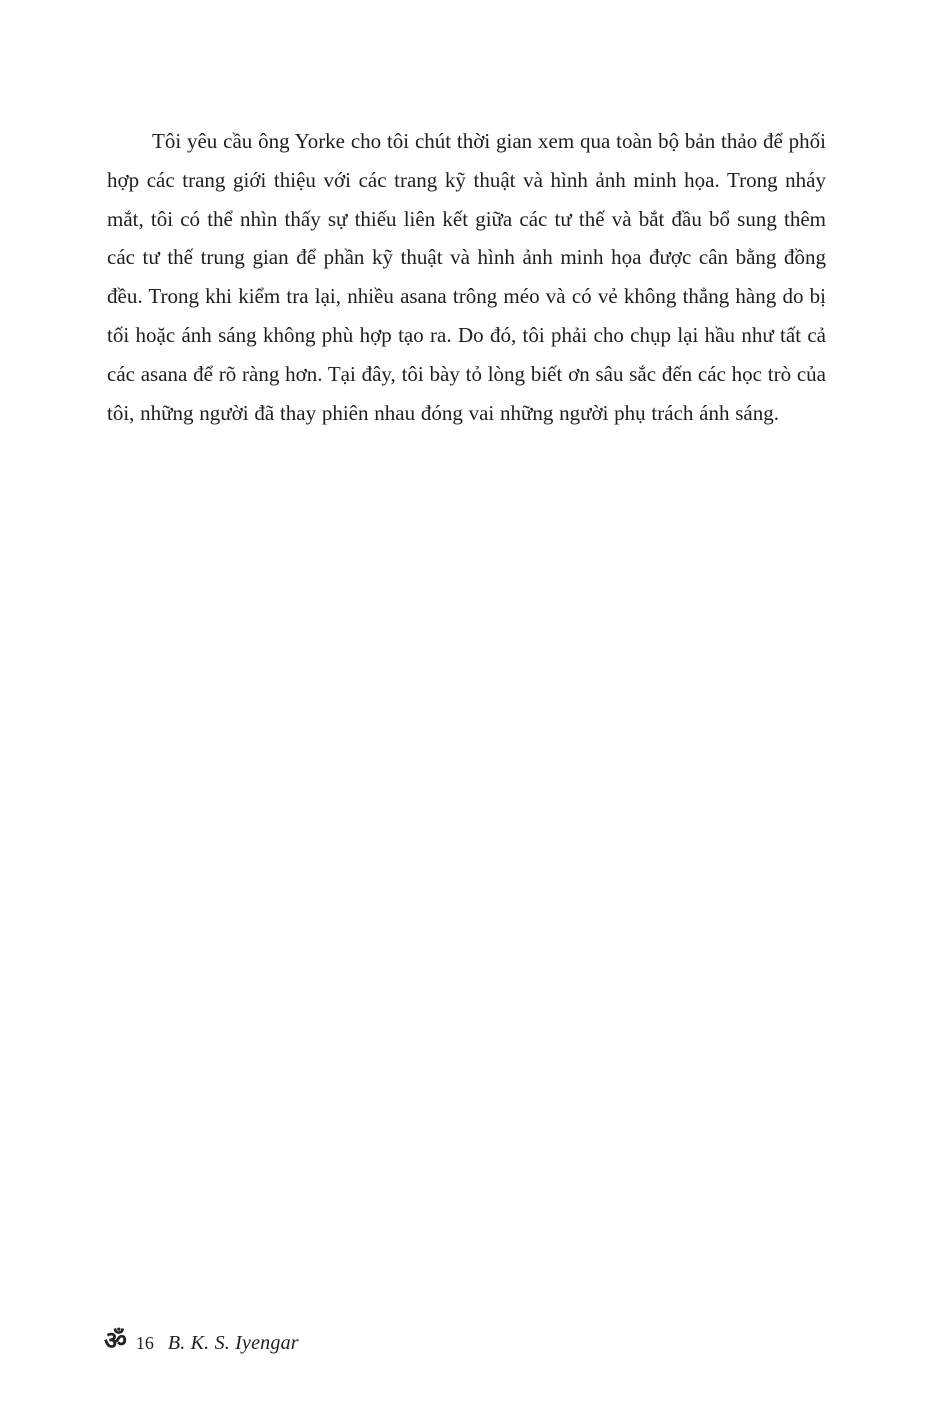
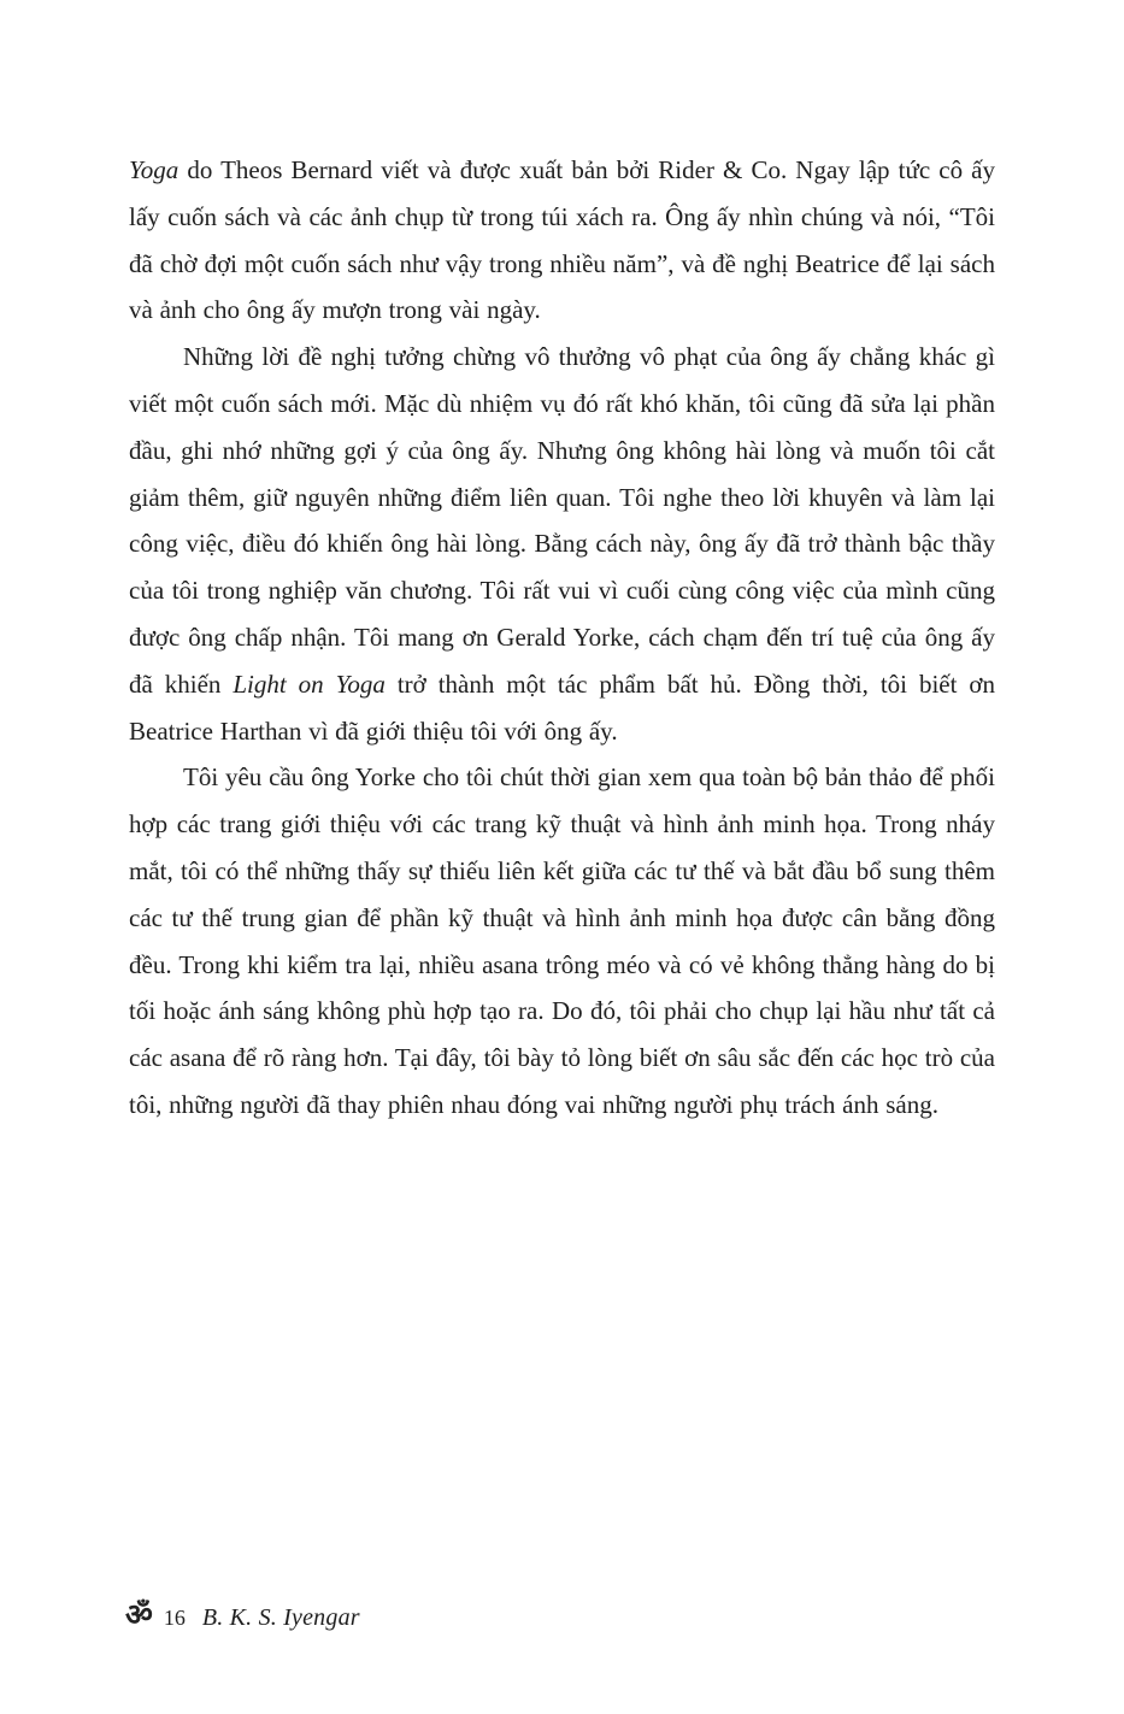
+ Yoga do Theos Bernard viết và được xuất bản bởi Rider & Co. Ngay lập tức cô ấy lấy cuốn sách và các ảnh chụp từ trong túi xách ra. Ông ấy nhìn chúng và nói, “Tôi đã chờ đợi một cuốn sách như vậy trong nhiều năm”, và đề nghị Beatrice để lại sách và ảnh cho ông ấy mượn trong vài ngày.
+ Những lời đề nghị tưởng chừng vô thưởng vô phạt của ông ấy chẳng khác gì viết một cuốn sách mới. Mặc dù nhiệm vụ đó rất khó khăn, tôi cũng đã sửa lại phần đầu, ghi nhớ những gợi ý của ông ấy. Nhưng ông không hài lòng và muốn tôi cắt giảm thêm, giữ nguyên những điểm liên quan. Tôi nghe theo lời khuyên và làm lại công việc, điều đó khiến ông hài lòng. Bằng cách này, ông ấy đã trở thành bậc thầy của tôi trong nghiệp văn chương. Tôi rất vui vì cuối cùng công việc của mình cũng được ông chấp nhận. Tôi mang ơn Gerald Yorke, cách chạm đến trí tuệ của ông ấy đã khiến Light on Yoga trở thành một tác phẩm bất hủ. Đồng thời, tôi biết ơn Beatrice Harthan vì đã giới thiệu tôi với ông ấy.
- Tôi yêu cầu ông Yorke cho tôi chút thời gian xem qua toàn bộ bản thảo để phối hợp các trang giới thiệu với các trang kỹ thuật và hình ảnh minh họa. Trong nháy mắt, tôi có thể nhìn thấy sự thiếu liên kết giữa các tư thế và bắt đầu bổ sung thêm các tư thế trung gian để phần kỹ thuật và hình ảnh minh họa được cân bằng đồng đều. Trong khi kiểm tra lại, nhiều asana trông méo và có vẻ không thẳng hàng do bị tối hoặc ánh sáng không phù hợp tạo ra. Do đó, tôi phải cho chụp lại hầu như tất cả các asana để rõ ràng hơn. Tại đây, tôi bày tỏ lòng biết ơn sâu sắc đến các học trò của tôi, những người đã thay phiên nhau đóng vai những người phụ trách ánh sáng.
+ Tôi yêu cầu ông Yorke cho tôi chút thời gian xem qua toàn bộ bản thảo để phối hợp các trang giới thiệu với các trang kỹ thuật và hình ảnh minh họa. Trong nháy mắt, tôi có thể những thấy sự thiếu liên kết giữa các tư thế và bắt đầu bổ sung thêm các tư thế trung gian để phần kỹ thuật và hình ảnh minh họa được cân bằng đồng đều. Trong khi kiểm tra lại, nhiều asana trông méo và có vẻ không thẳng hàng do bị tối hoặc ánh sáng không phù hợp tạo ra. Do đó, tôi phải cho chụp lại hầu như tất cả các asana để rõ ràng hơn. Tại đây, tôi bày tỏ lòng biết ơn sâu sắc đến các học trò của tôi, những người đã thay phiên nhau đóng vai những người phụ trách ánh sáng.
  ॐ
  16
  B. K. S. Iyengar
